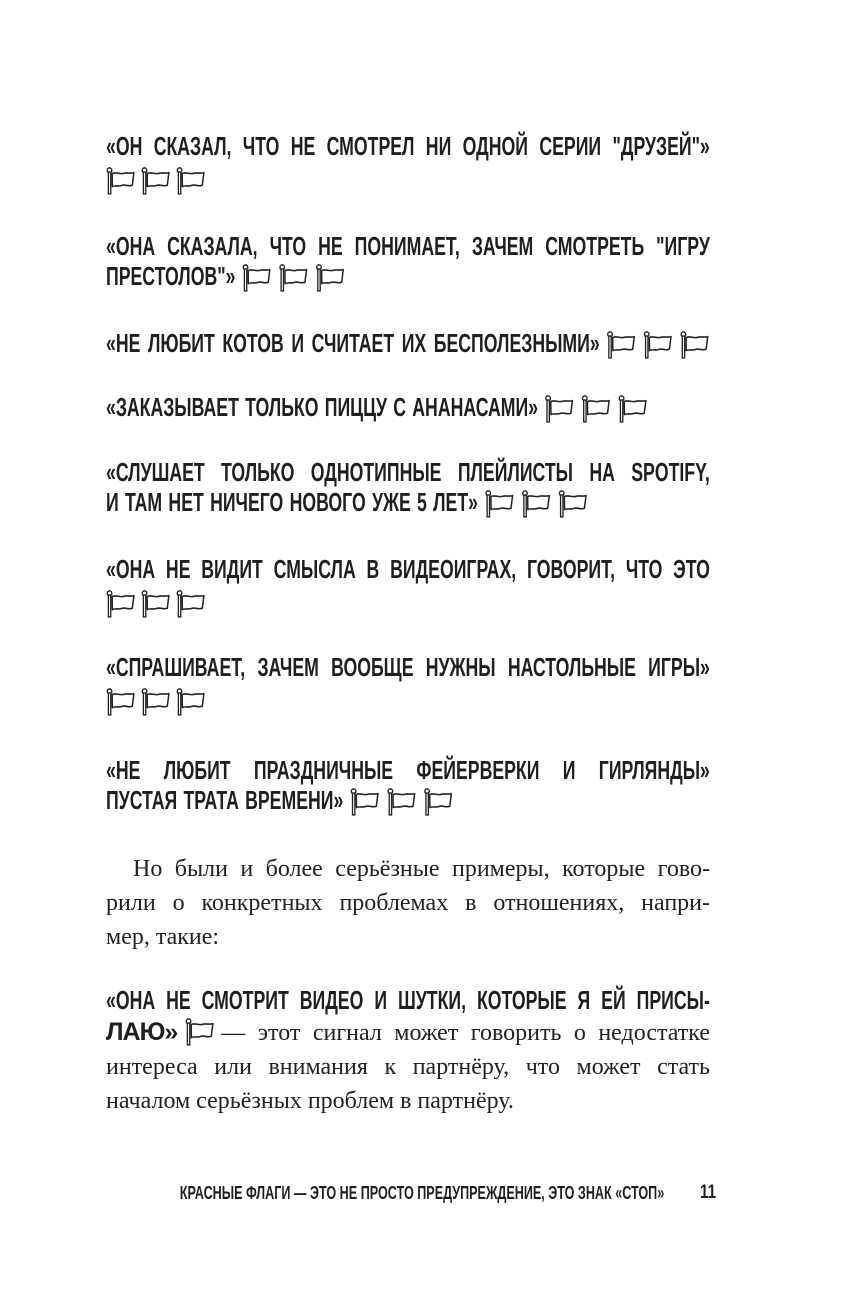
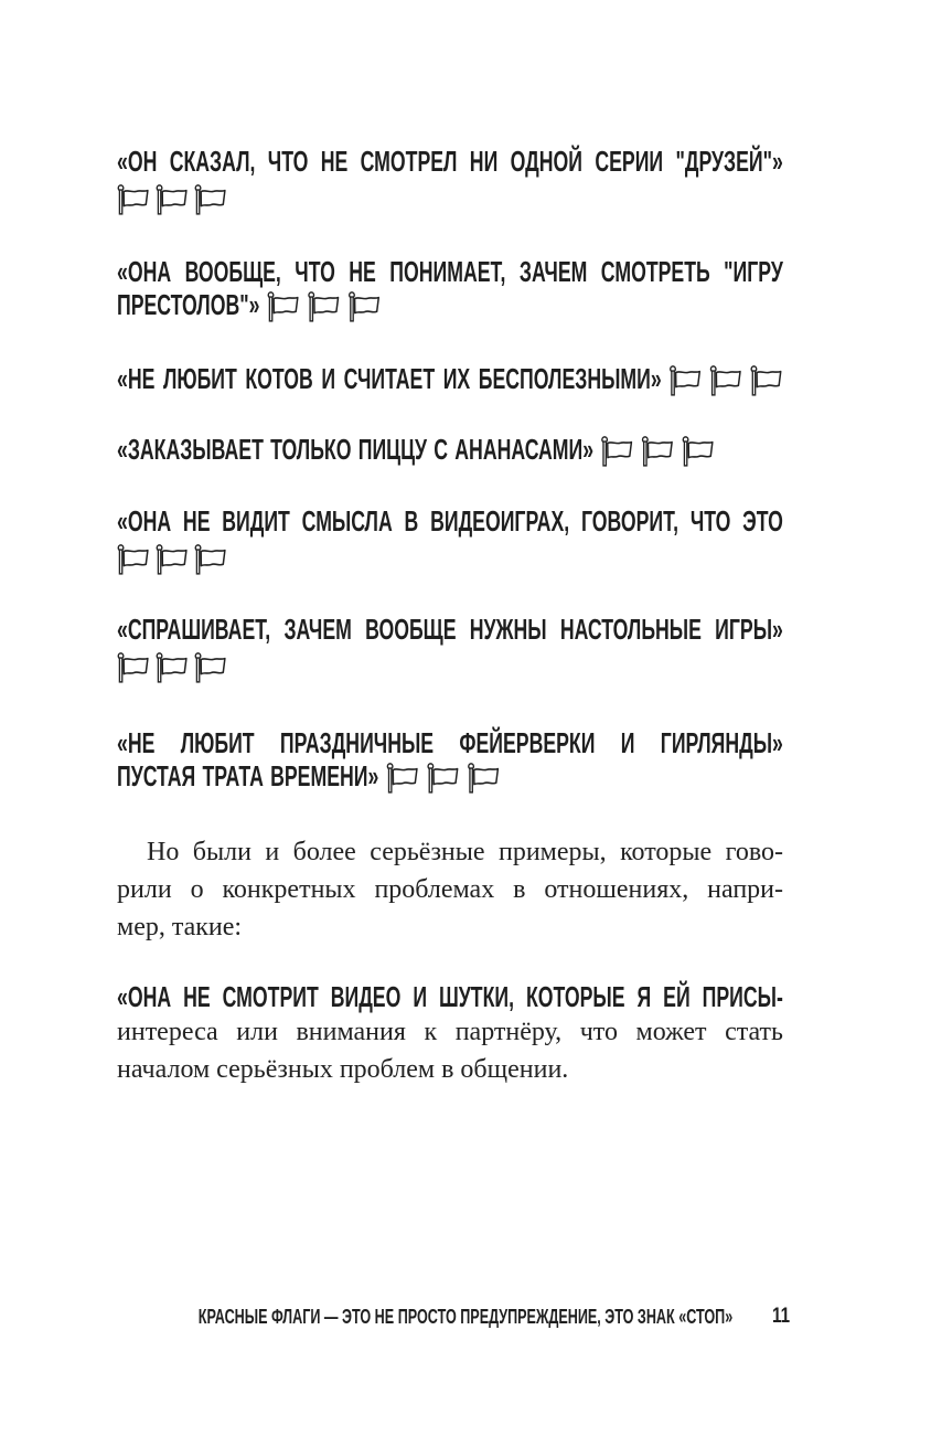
  «ОН СКАЗАЛ, ЧТО НЕ СМОТРЕЛ НИ ОДНОЙ СЕРИИ "ДРУЗЕЙ"»
- «ОНА СКАЗАЛА, ЧТО НЕ ПОНИМАЕТ, ЗАЧЕМ СМОТРЕТЬ "ИГРУ
+ «ОНА ВООБЩЕ, ЧТО НЕ ПОНИМАЕТ, ЗАЧЕМ СМОТРЕТЬ "ИГРУ
  ПРЕСТОЛОВ"»
  «НЕ ЛЮБИТ КОТОВ И СЧИТАЕТ ИХ БЕСПОЛЕЗНЫМИ»
  «ЗАКАЗЫВАЕТ ТОЛЬКО ПИЦЦУ С АНАНАСАМИ»
- «СЛУШАЕТ ТОЛЬКО ОДНОТИПНЫЕ ПЛЕЙЛИСТЫ НА SPOTIFY,
- И ТАМ НЕТ НИЧЕГО НОВОГО УЖЕ 5 ЛЕТ»
  «ОНА НЕ ВИДИТ СМЫСЛА В ВИДЕОИГРАХ, ГОВОРИТ, ЧТО ЭТО
  «СПРАШИВАЕТ, ЗАЧЕМ ВООБЩЕ НУЖНЫ НАСТОЛЬНЫЕ ИГРЫ»
  «НЕ ЛЮБИТ ПРАЗДНИЧНЫЕ ФЕЙЕРВЕРКИ И ГИРЛЯНДЫ»
  ПУСТАЯ ТРАТА ВРЕМЕНИ»
  Но были и более серьёзные примеры, которые гово-
  рили о конкретных проблемах в отношениях, напри-
  мер, такие:
  «ОНА НЕ СМОТРИТ ВИДЕО И ШУТКИ, КОТОРЫЕ Я ЕЙ ПРИСЫ-
- ЛАЮ» — этот сигнал может говорить о недостатке
  интереса или внимания к партнёру, что может стать
- началом серьёзных проблем в партнёру.
+ началом серьёзных проблем в общении.
  КРАСНЫЕ ФЛАГИ — ЭТО НЕ ПРОСТО ПРЕДУПРЕЖДЕНИЕ, ЭТО ЗНАК «СТОП»
  11
